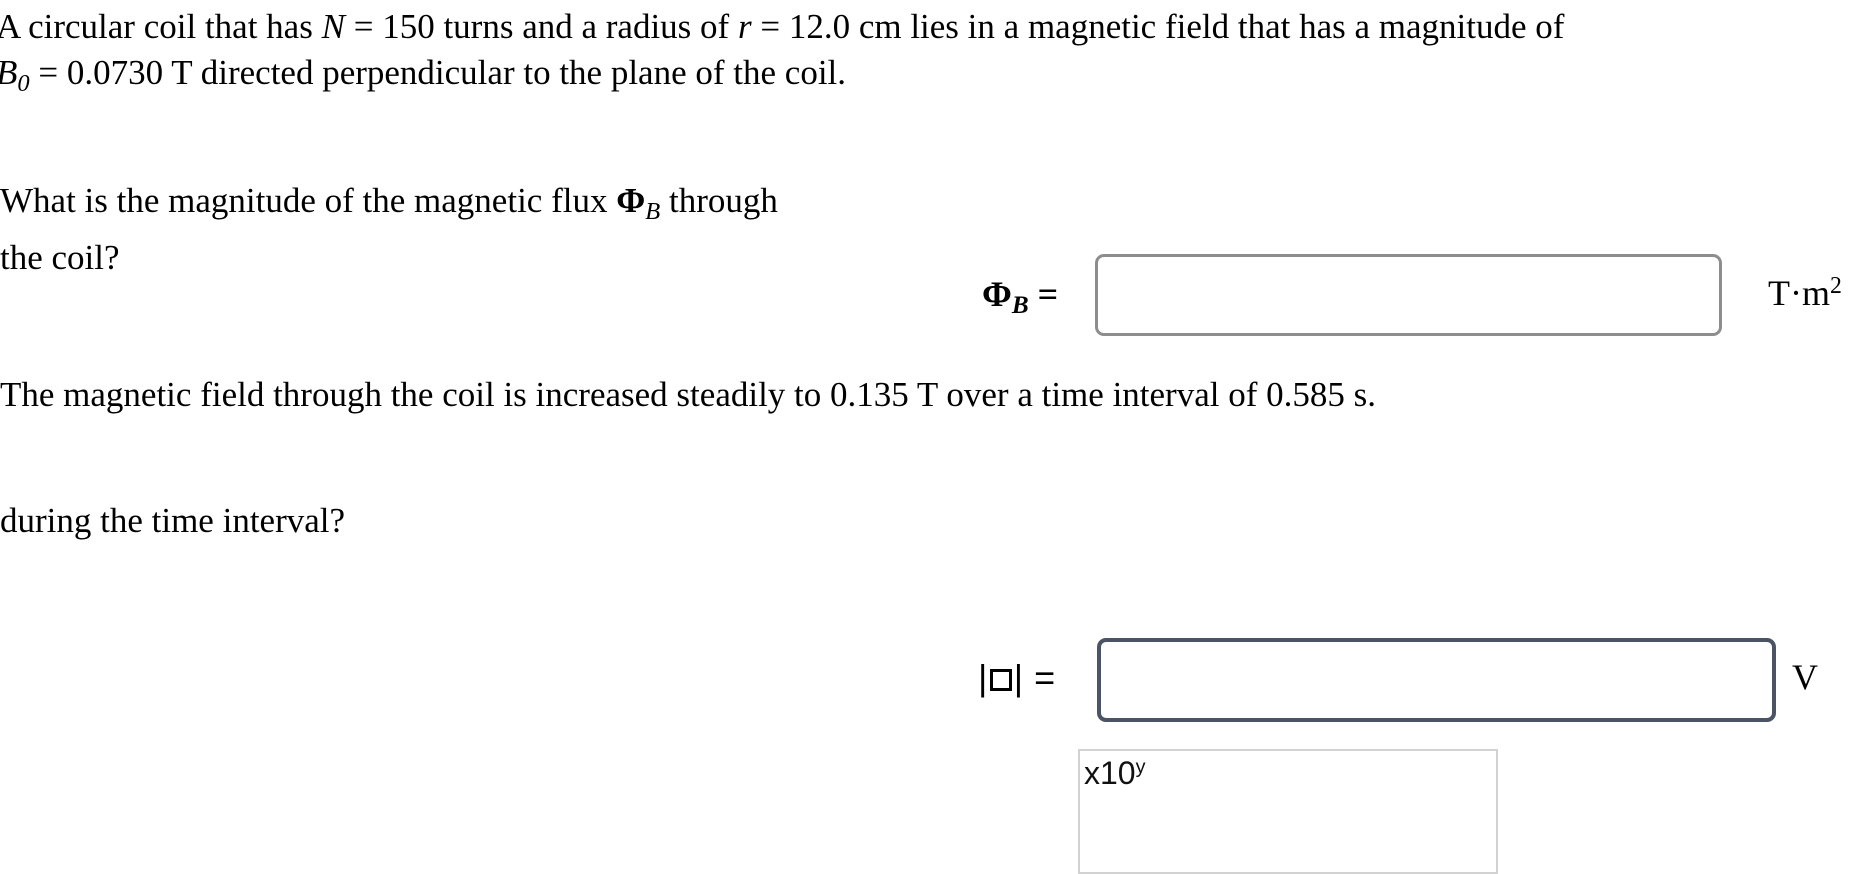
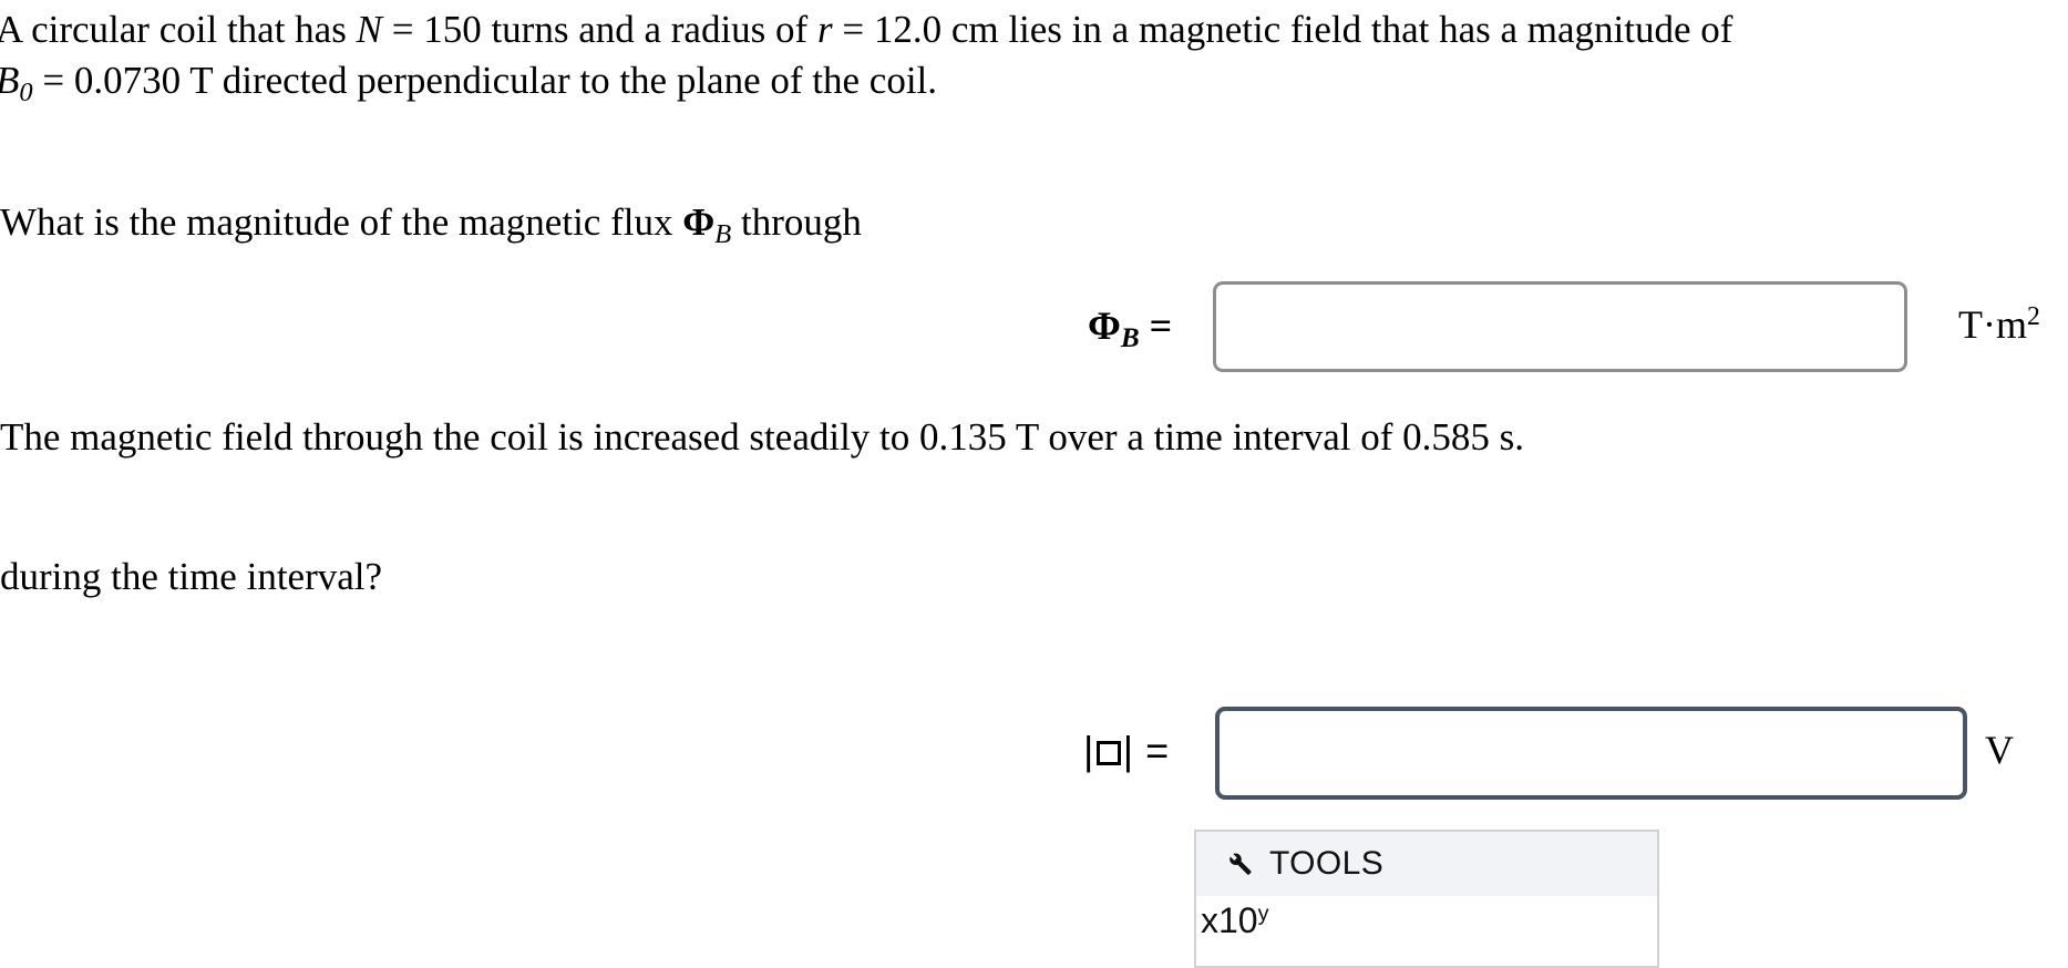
  A circular coil that has N = 150 turns and a radius of r = 12.0 cm lies in a magnetic field that has a magnitude of
  B0 = 0.0730 T directed perpendicular to the plane of the coil.
  What is the magnitude of the magnetic flux ΦB through
- the coil?
  ΦB =
  T·m2
  The magnetic field through the coil is increased steadily to 0.135 T over a time interval of 0.585 s.
  during the time interval?
  | | =
  V
+ TOOLS
  x10y
